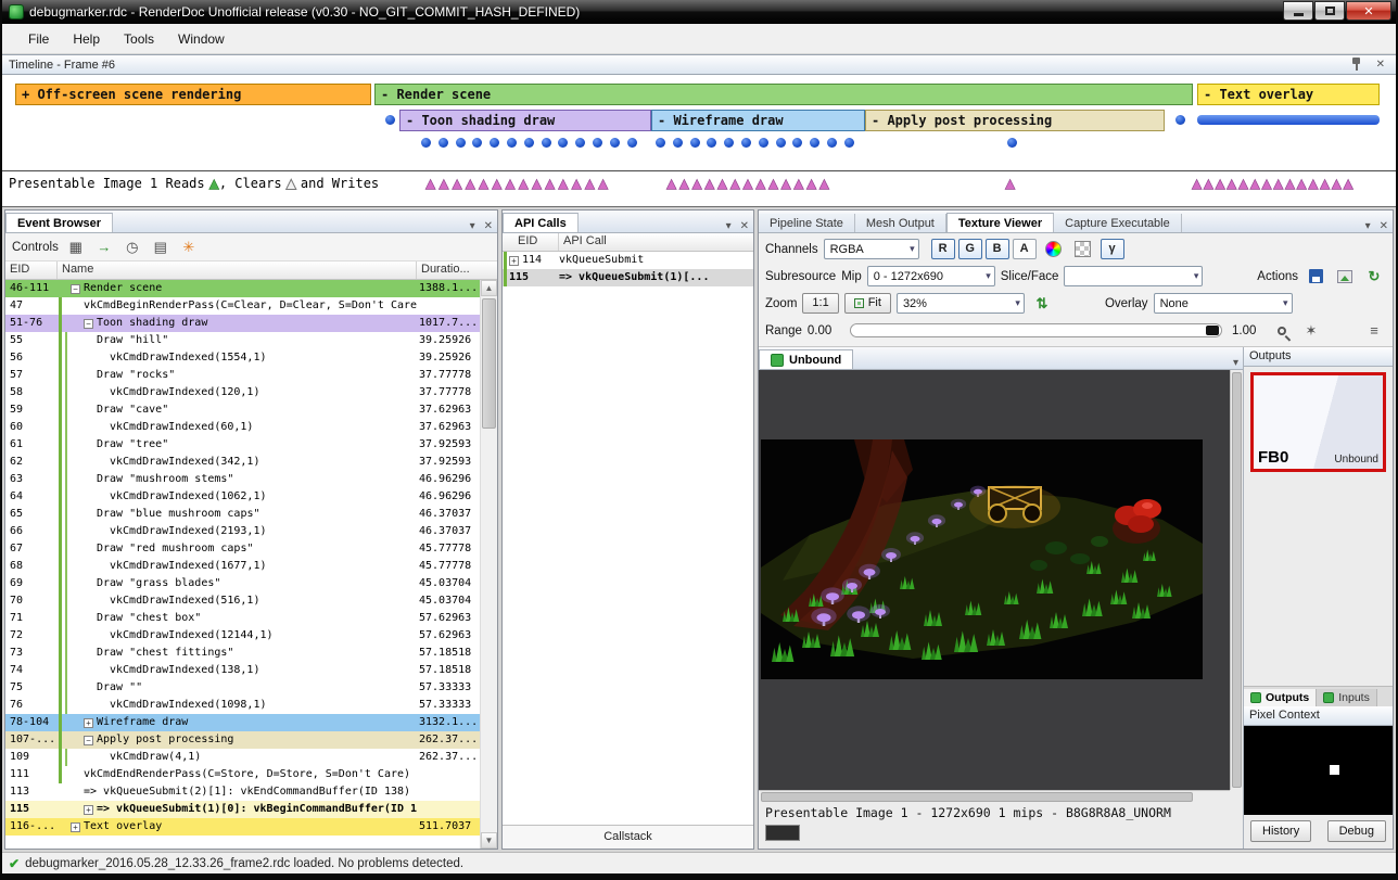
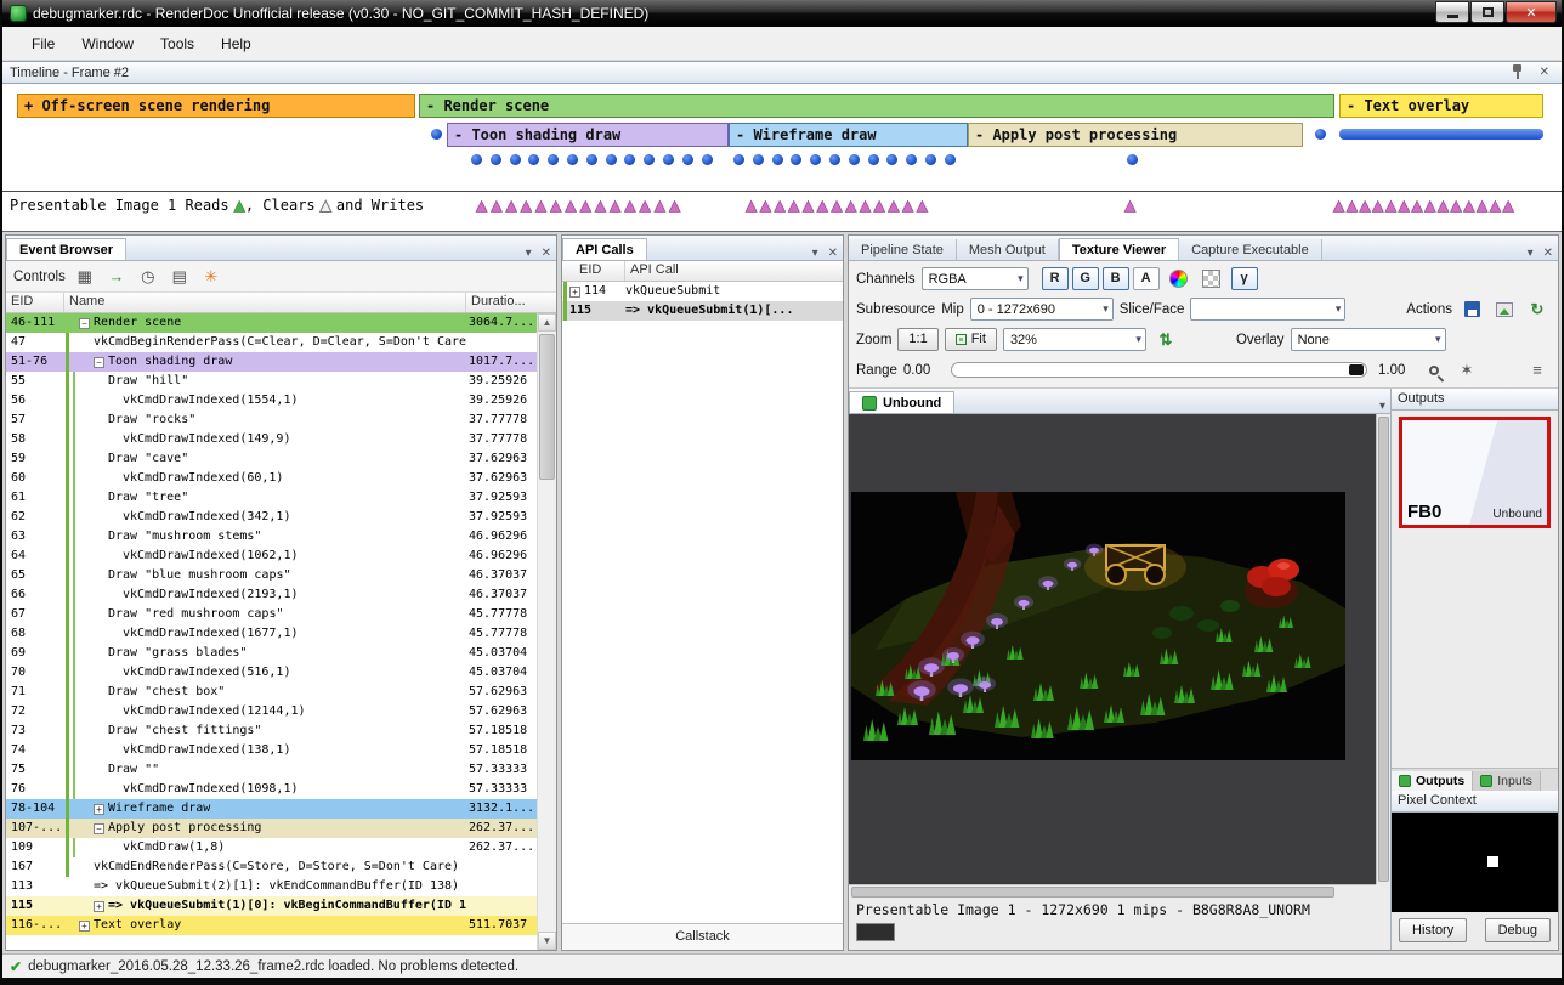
  debugmarker.rdc - RenderDoc Unofficial release (v0.30 - NO_GIT_COMMIT_HASH_DEFINED)
  ✕
  File
- Help
+ Window
  Tools
- Window
+ Help
- Timeline - Frame #6
+ Timeline - Frame #2
  ✕
  Presentable Image 1 Reads ▲, Clears ▲ and Writes
  ▲▲▲▲▲▲▲▲▲▲▲▲▲▲
  ▲▲▲▲▲▲▲▲▲▲▲▲▲
  ▲
  ▲▲▲▲▲▲▲▲▲▲▲▲▲▲
  + Off-screen scene rendering
  - Render scene
  - Text overlay
  - Toon shading draw
  - Wireframe draw
  - Apply post processing
  Event Browser
  ▾
  ✕
  Controls
  ▦
  →
  ◷
  ▤
  ✳
  EID
  Name
  Duratio...
  46-111
  −
  Render scene
- 1388.1...
+ 3064.7...
  47
  vkCmdBeginRenderPass(C=Clear, D=Clear, S=Don't Care
  51-76
  −
  Toon shading draw
  1017.7...
  55
  Draw "hill"
  39.25926
  56
  vkCmdDrawIndexed(1554,1)
  39.25926
  57
  Draw "rocks"
  37.77778
  58
- vkCmdDrawIndexed(120,1)
+ vkCmdDrawIndexed(149,9)
  37.77778
  59
  Draw "cave"
  37.62963
  60
  vkCmdDrawIndexed(60,1)
  37.62963
  61
  Draw "tree"
  37.92593
  62
  vkCmdDrawIndexed(342,1)
  37.92593
  63
  Draw "mushroom stems"
  46.96296
  64
  vkCmdDrawIndexed(1062,1)
  46.96296
  65
  Draw "blue mushroom caps"
  46.37037
  66
  vkCmdDrawIndexed(2193,1)
  46.37037
  67
  Draw "red mushroom caps"
  45.77778
  68
  vkCmdDrawIndexed(1677,1)
  45.77778
  69
  Draw "grass blades"
  45.03704
  70
  vkCmdDrawIndexed(516,1)
  45.03704
  71
  Draw "chest box"
  57.62963
  72
  vkCmdDrawIndexed(12144,1)
  57.62963
  73
  Draw "chest fittings"
  57.18518
  74
  vkCmdDrawIndexed(138,1)
  57.18518
  75
  Draw ""
  57.33333
  76
  vkCmdDrawIndexed(1098,1)
  57.33333
  78-104
  +
  Wireframe draw
  3132.1...
  107-...
  −
  Apply post processing
  262.37...
  109
- vkCmdDraw(4,1)
+ vkCmdDraw(1,8)
  262.37...
- 111
+ 167
  vkCmdEndRenderPass(C=Store, D=Store, S=Don't Care)
  113
  => vkQueueSubmit(2)[1]: vkEndCommandBuffer(ID 138)
  115
  +
  => vkQueueSubmit(1)[0]: vkBeginCommandBuffer(ID 1
  116-...
  +
  Text overlay
  511.7037
  ▲
  ▼
  API Calls
  ▾
  ✕
  EID
  API Call
  +
  114
  vkQueueSubmit
  115
  => vkQueueSubmit(1)[...
  Callstack
  Pipeline State
  Mesh Output
  Texture Viewer
  Capture Executable
  ▾
  ✕
  Channels
  RGBA
  ▾
  R
  G
  B
  A
  γ
  Subresource
  Mip
  0 - 1272x690
  ▾
  Slice/Face
  ▾
  Actions
  ↻
  Zoom
  1:1
  Fit
  32%
  ▾
  ⇅
  Overlay
  None
  ▾
  Range
  0.00
  1.00
  ✶
  ≡
  Unbound
  ▾
  Presentable Image 1 - 1272x690 1 mips - B8G8R8A8_UNORM
  Outputs
  FB0
  Unbound
  Outputs
  Inputs
  Pixel Context
  History
  Debug
  ✔
  debugmarker_2016.05.28_12.33.26_frame2.rdc loaded. No problems detected.
